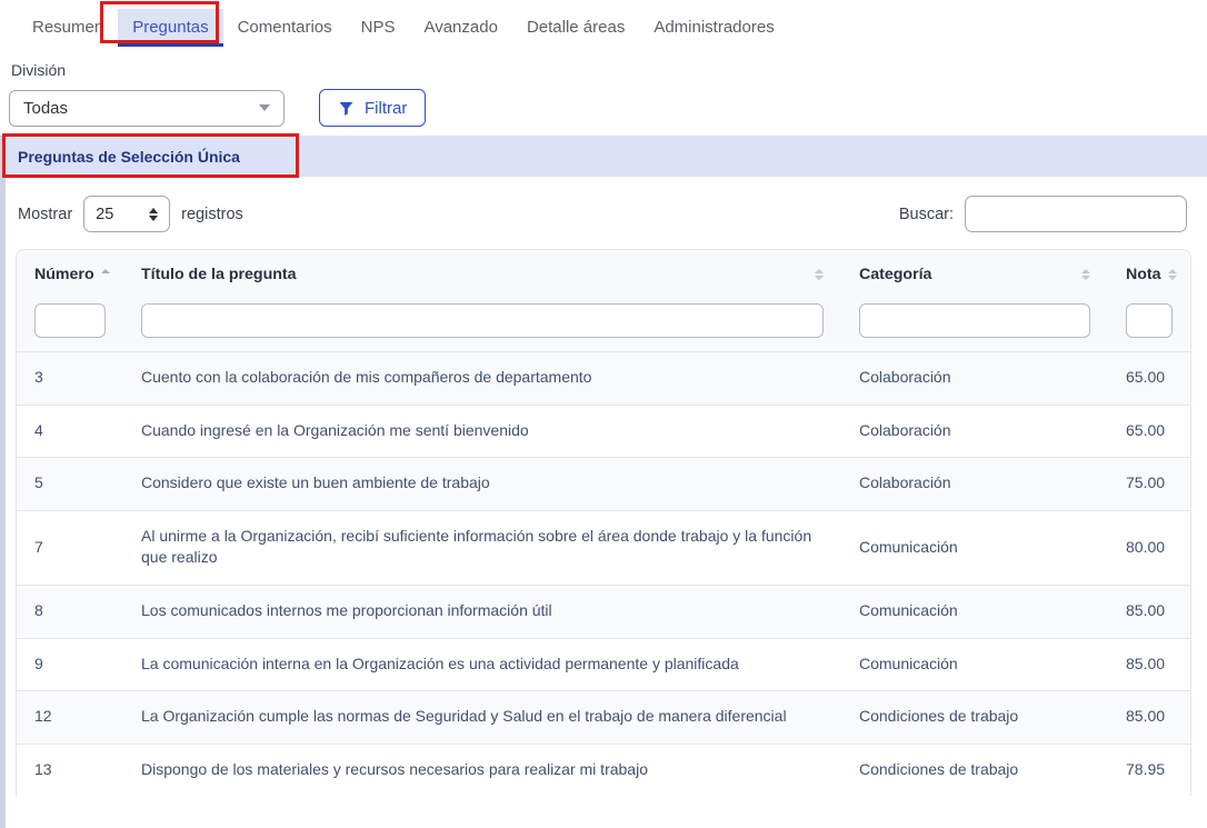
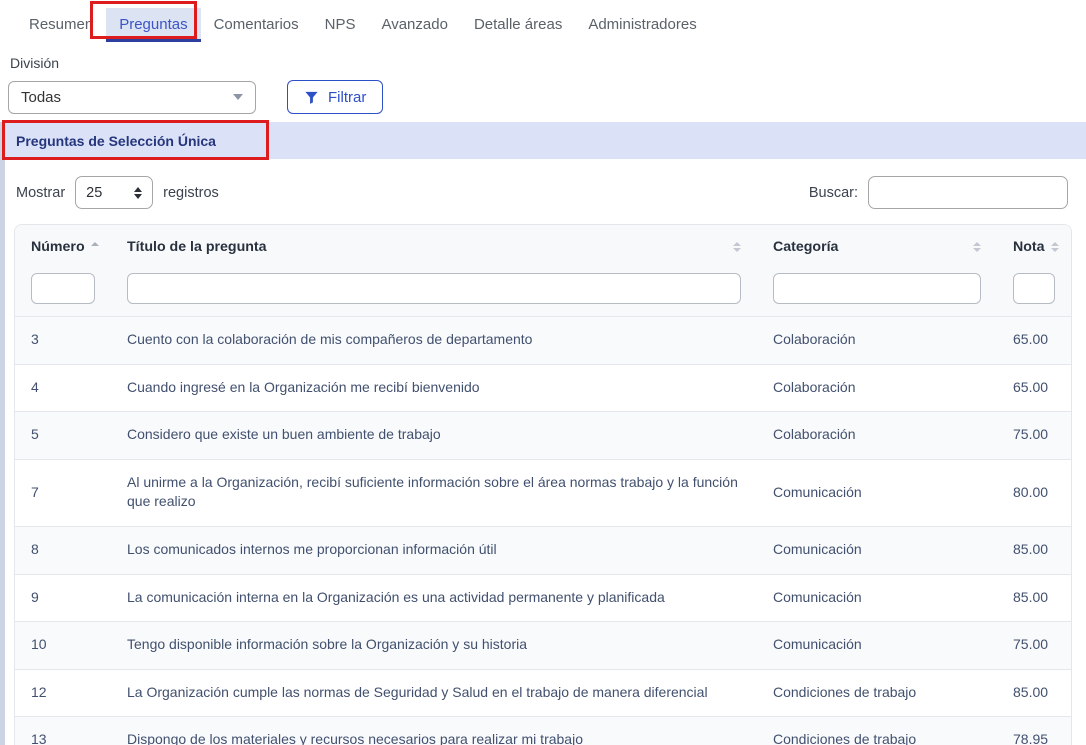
  Resumen
  Preguntas
  Comentarios
  NPS
  Avanzado
  Detalle áreas
  Administradores
  División
  Todas
  Filtrar
  Preguntas de Selección Única
  Mostrar
  25
  registros
  Buscar:
  Número	Título de la pregunta	Categoría	Nota
  3	Cuento con la colaboración de mis compañeros de departamento	Colaboración	65.00
- 4	Cuando ingresé en la Organización me sentí bienvenido	Colaboración	65.00
+ 4	Cuando ingresé en la Organización me recibí bienvenido	Colaboración	65.00
  5	Considero que existe un buen ambiente de trabajo	Colaboración	75.00
- 7	Al unirme a la Organización, recibí suficiente información sobre el área donde trabajo y la función que realizo	Comunicación	80.00
+ 7	Al unirme a la Organización, recibí suficiente información sobre el área normas trabajo y la función que realizo	Comunicación	80.00
  8	Los comunicados internos me proporcionan información útil	Comunicación	85.00
  9	La comunicación interna en la Organización es una actividad permanente y planificada	Comunicación	85.00
+ 10	Tengo disponible información sobre la Organización y su historia	Comunicación	75.00
  12	La Organización cumple las normas de Seguridad y Salud en el trabajo de manera diferencial	Condiciones de trabajo	85.00
  13	Dispongo de los materiales y recursos necesarios para realizar mi trabajo	Condiciones de trabajo	78.95
